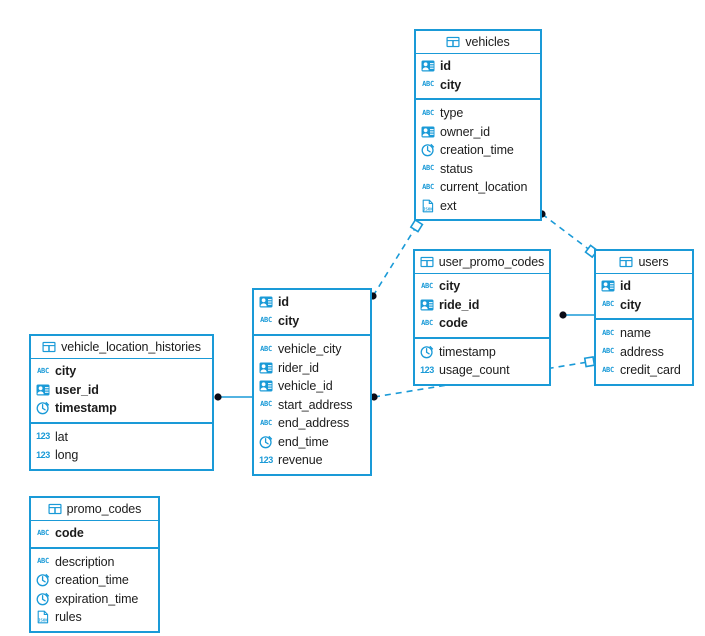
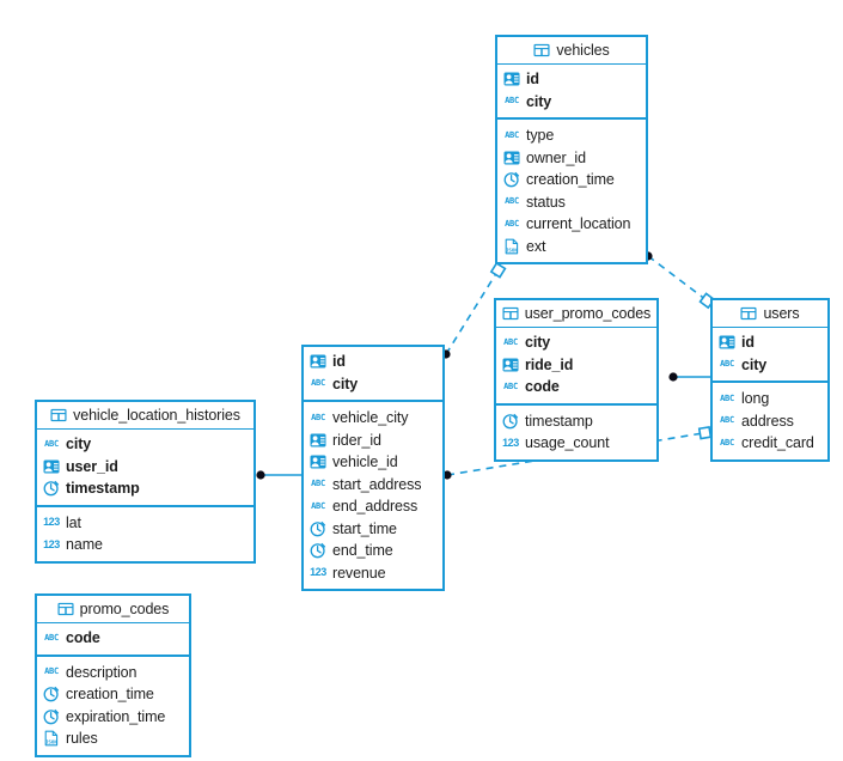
  vehicles
  id
  ABC
  city
  ABC
  type
  owner_id
  creation_time
  ABC
  status
  ABC
  current_location
  ext
  user_promo_codes
  ABC
  city
  ride_id
  ABC
  code
  timestamp
  123
  usage_count
  users
  id
  ABC
  city
  ABC
- name
+ long
  ABC
  address
  ABC
  credit_card
  id
  ABC
  city
  ABC
  vehicle_city
  rider_id
  vehicle_id
  ABC
  start_address
  ABC
  end_address
+ start_time
  end_time
  123
  revenue
  vehicle_location_histories
  ABC
  city
  user_id
  timestamp
  123
  lat
  123
- long
+ name
  promo_codes
  ABC
  code
  ABC
  description
  creation_time
  expiration_time
  rules
